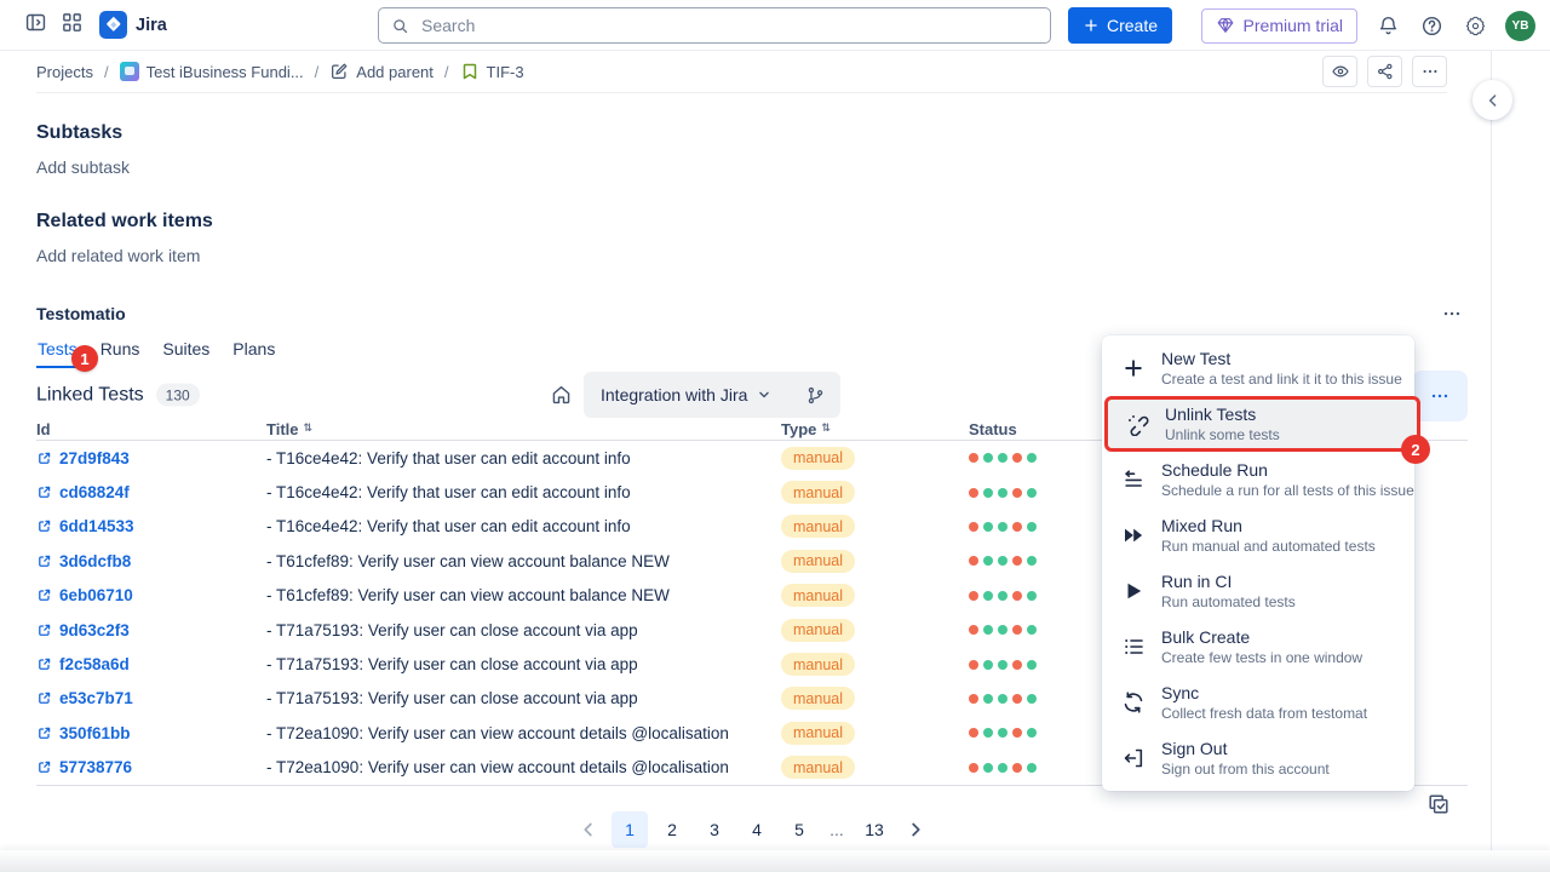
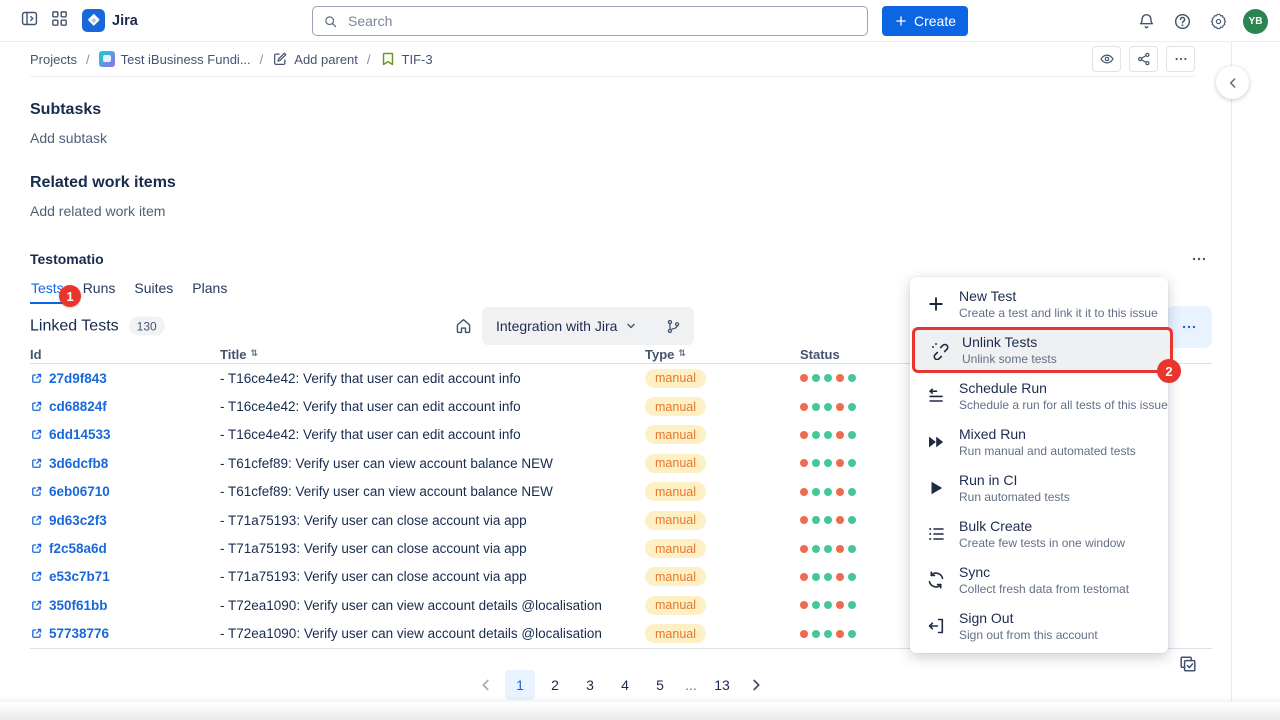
  Jira
  Search
  Create
- Premium trial
  YB
  Projects
  /
  Test iBusiness Fundi...
  /
  Add parent
  /
  TIF-3
  Subtasks
  Add subtask
  Related work items
  Add related work item
  Testomatio
  Tests
  Runs
  Suites
  Plans
  Linked Tests
  130
  Integration with Jira
  Id
  Title
  ⇅
  Type
  ⇅
  Status
  27d9f843
  - T16ce4e42: Verify that user can edit account info
  manual
  cd68824f
  - T16ce4e42: Verify that user can edit account info
  manual
  6dd14533
  - T16ce4e42: Verify that user can edit account info
  manual
  3d6dcfb8
  - T61cfef89: Verify user can view account balance NEW
  manual
  6eb06710
  - T61cfef89: Verify user can view account balance NEW
  manual
  9d63c2f3
  - T71a75193: Verify user can close account via app
  manual
  f2c58a6d
  - T71a75193: Verify user can close account via app
  manual
  e53c7b71
  - T71a75193: Verify user can close account via app
  manual
  350f61bb
  - T72ea1090: Verify user can view account details @localisation
  manual
  57738776
  - T72ea1090: Verify user can view account details @localisation
  manual
  1
  2
  3
  4
  5
  ...
  13
  New Test
  Create a test and link it it to this issue
  Unlink Tests
  Unlink some tests
  2
  Schedule Run
  Schedule a run for all tests of this issue
  Mixed Run
  Run manual and automated tests
  Run in CI
  Run automated tests
  Bulk Create
  Create few tests in one window
  Sync
  Collect fresh data from testomat
  Sign Out
  Sign out from this account
  1
